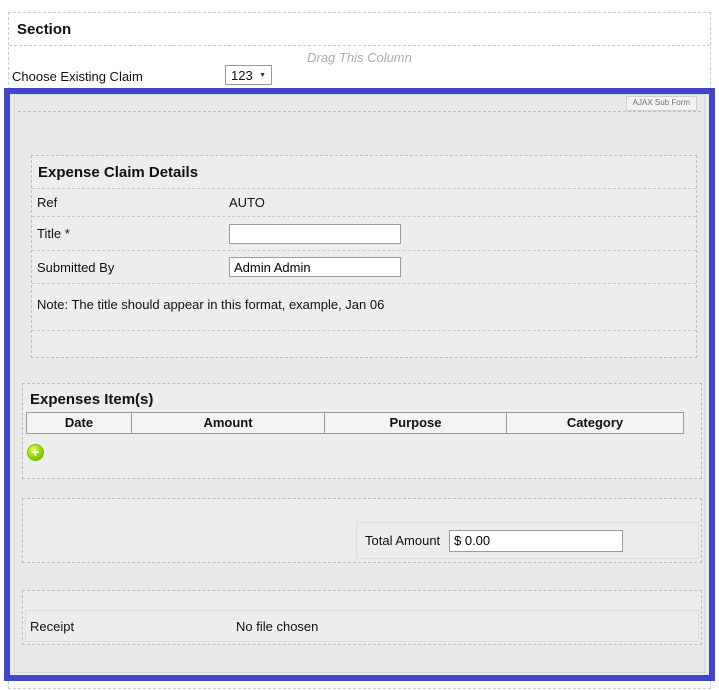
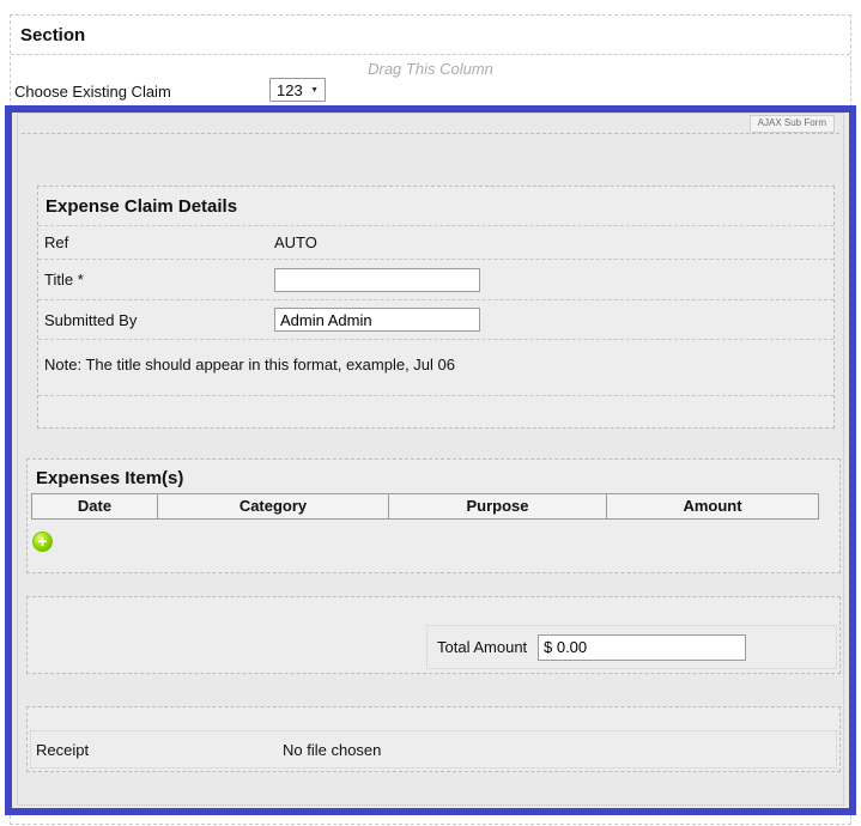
  Section
  Drag This Column
  Choose Existing Claim
  123
  AJAX Sub Form
  Expense Claim Details
  Ref
  AUTO
  Title *
  Submitted By
  Admin Admin
- Note: The title should appear in this format, example, Jan 06
+ Note: The title should appear in this format, example, Jul 06
  Expenses Item(s)
  Date
- Amount
+ Category
  Purpose
- Category
+ Amount
  +
  Total Amount
  $ 0.00
  Receipt
  No file chosen
